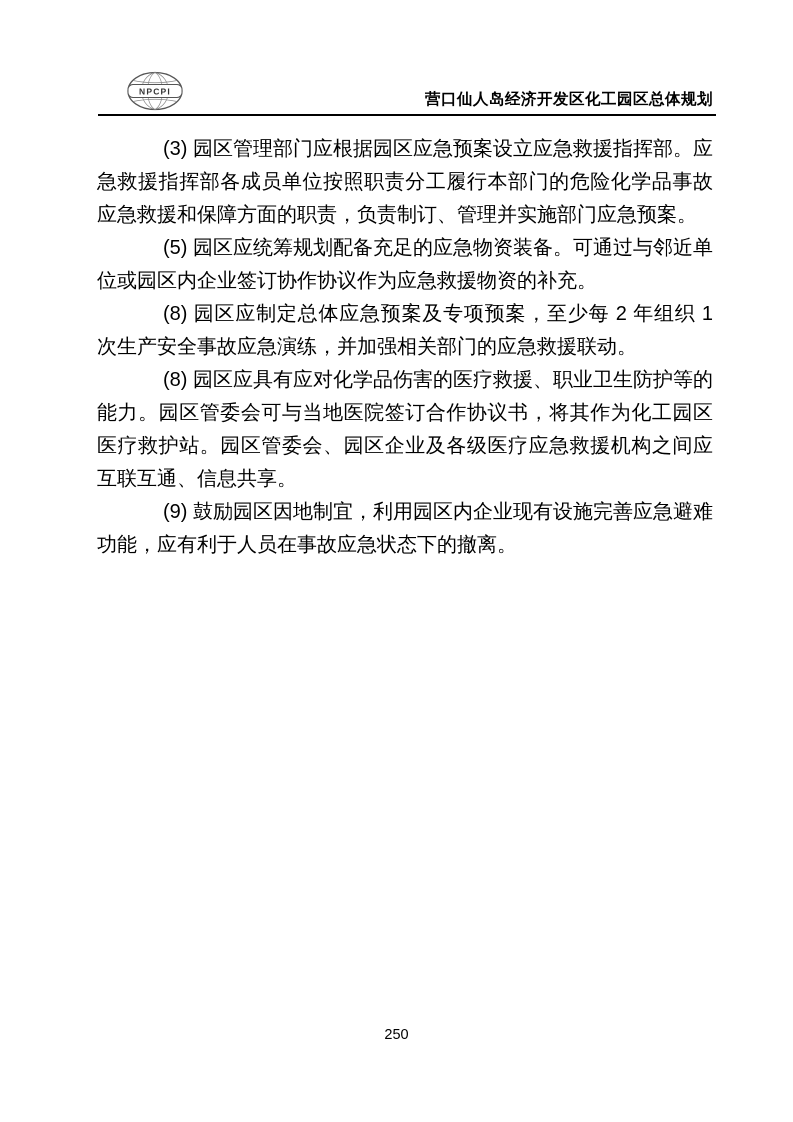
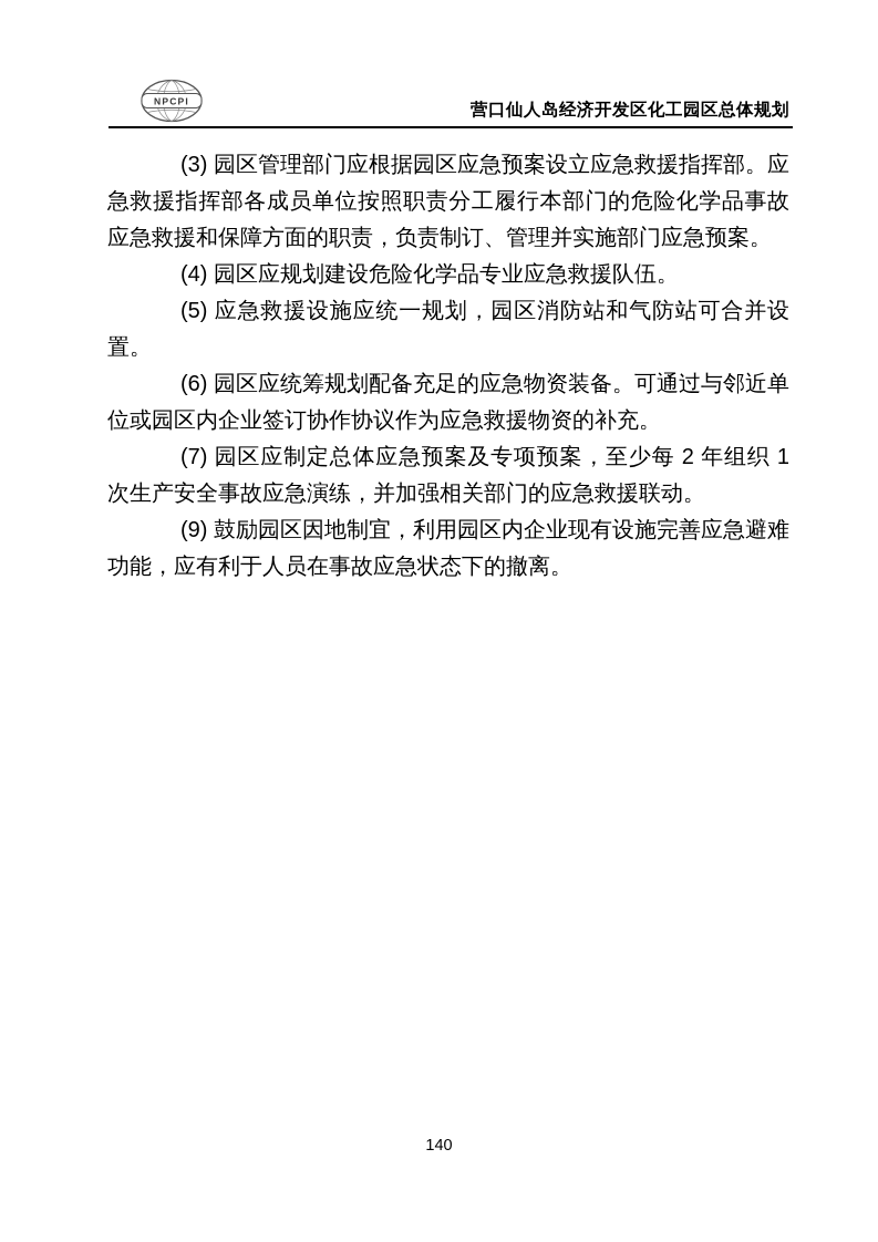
  NPCPI
  营口仙人岛经济开发区化工园区总体规划
  (3) 园区管理部门应根据园区应急预案设立应急救援指挥部。应急救援指挥部各成员单位按照职责分工履行本部门的危险化学品事故应急救援和保障方面的职责，负责制订、管理并实施部门应急预案。
+ (4) 园区应规划建设危险化学品专业应急救援队伍。
+ (5) 应急救援设施应统一规划，园区消防站和气防站可合并设置。
- (5) 园区应统筹规划配备充足的应急物资装备。可通过与邻近单位或园区内企业签订协作协议作为应急救援物资的补充。
+ (6) 园区应统筹规划配备充足的应急物资装备。可通过与邻近单位或园区内企业签订协作协议作为应急救援物资的补充。
- (8) 园区应制定总体应急预案及专项预案，至少每 2 年组织 1 次生产安全事故应急演练，并加强相关部门的应急救援联动。
+ (7) 园区应制定总体应急预案及专项预案，至少每 2 年组织 1 次生产安全事故应急演练，并加强相关部门的应急救援联动。
- (8) 园区应具有应对化学品伤害的医疗救援、职业卫生防护等的能力。园区管委会可与当地医院签订合作协议书，将其作为化工园区医疗救护站。园区管委会、园区企业及各级医疗应急救援机构之间应互联互通、信息共享。
  (9) 鼓励园区因地制宜，利用园区内企业现有设施完善应急避难功能，应有利于人员在事故应急状态下的撤离。
- 250
+ 140
